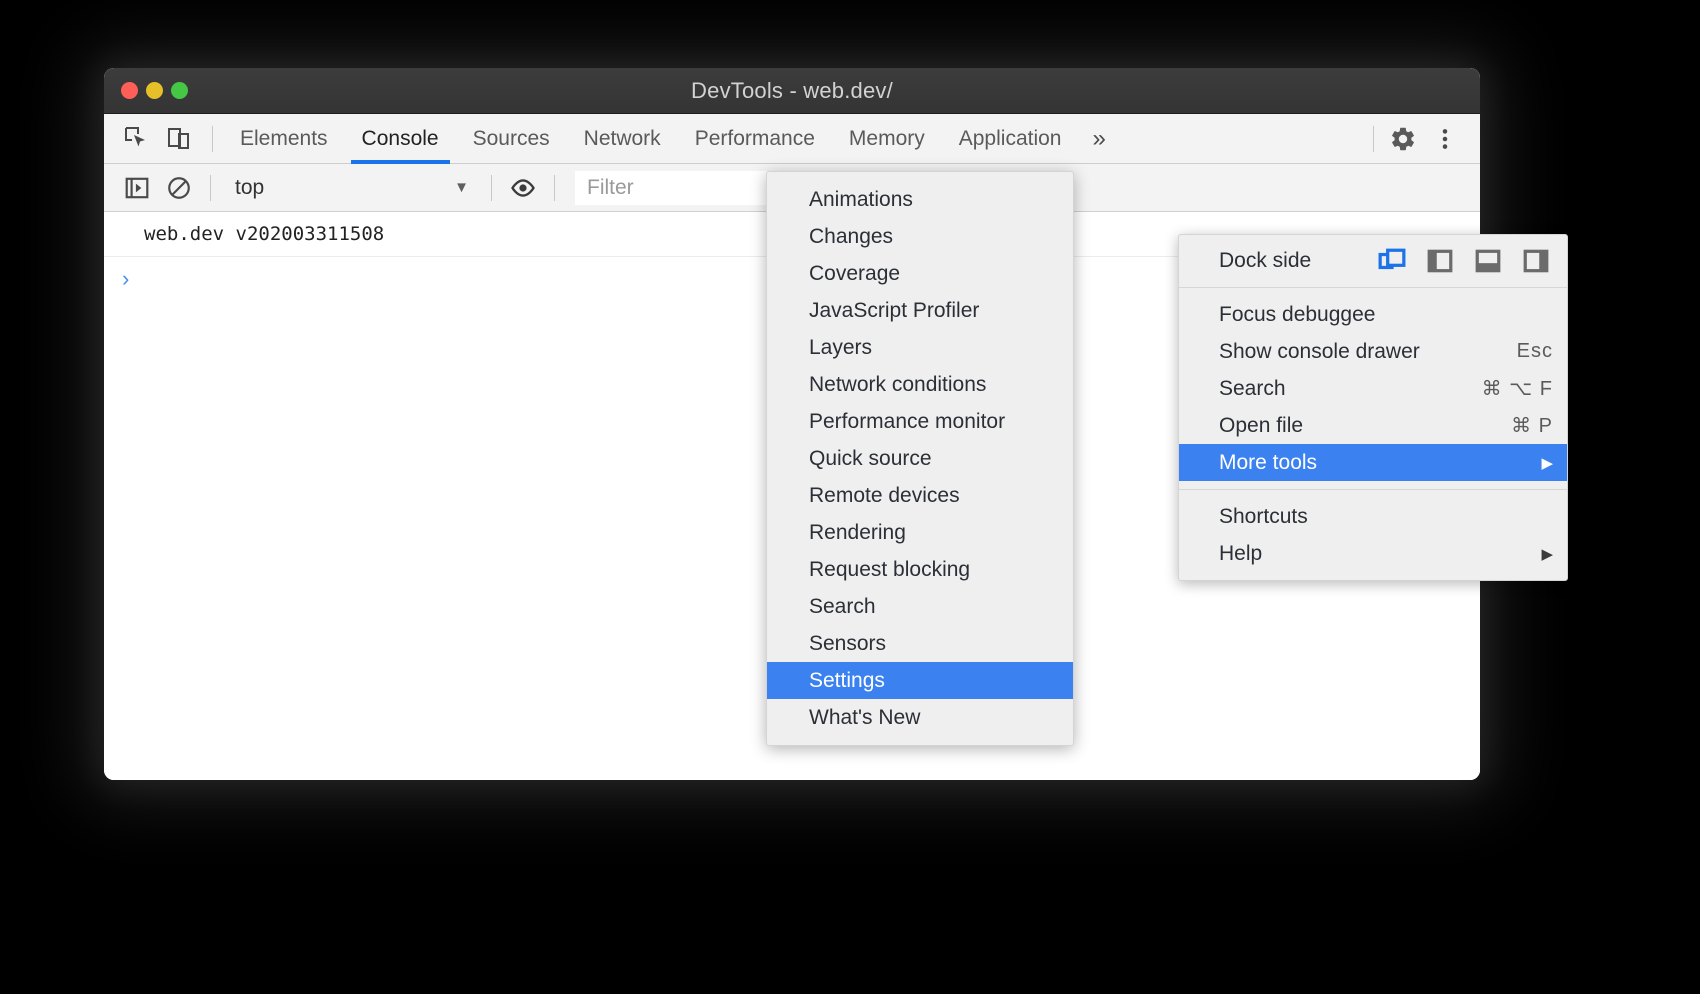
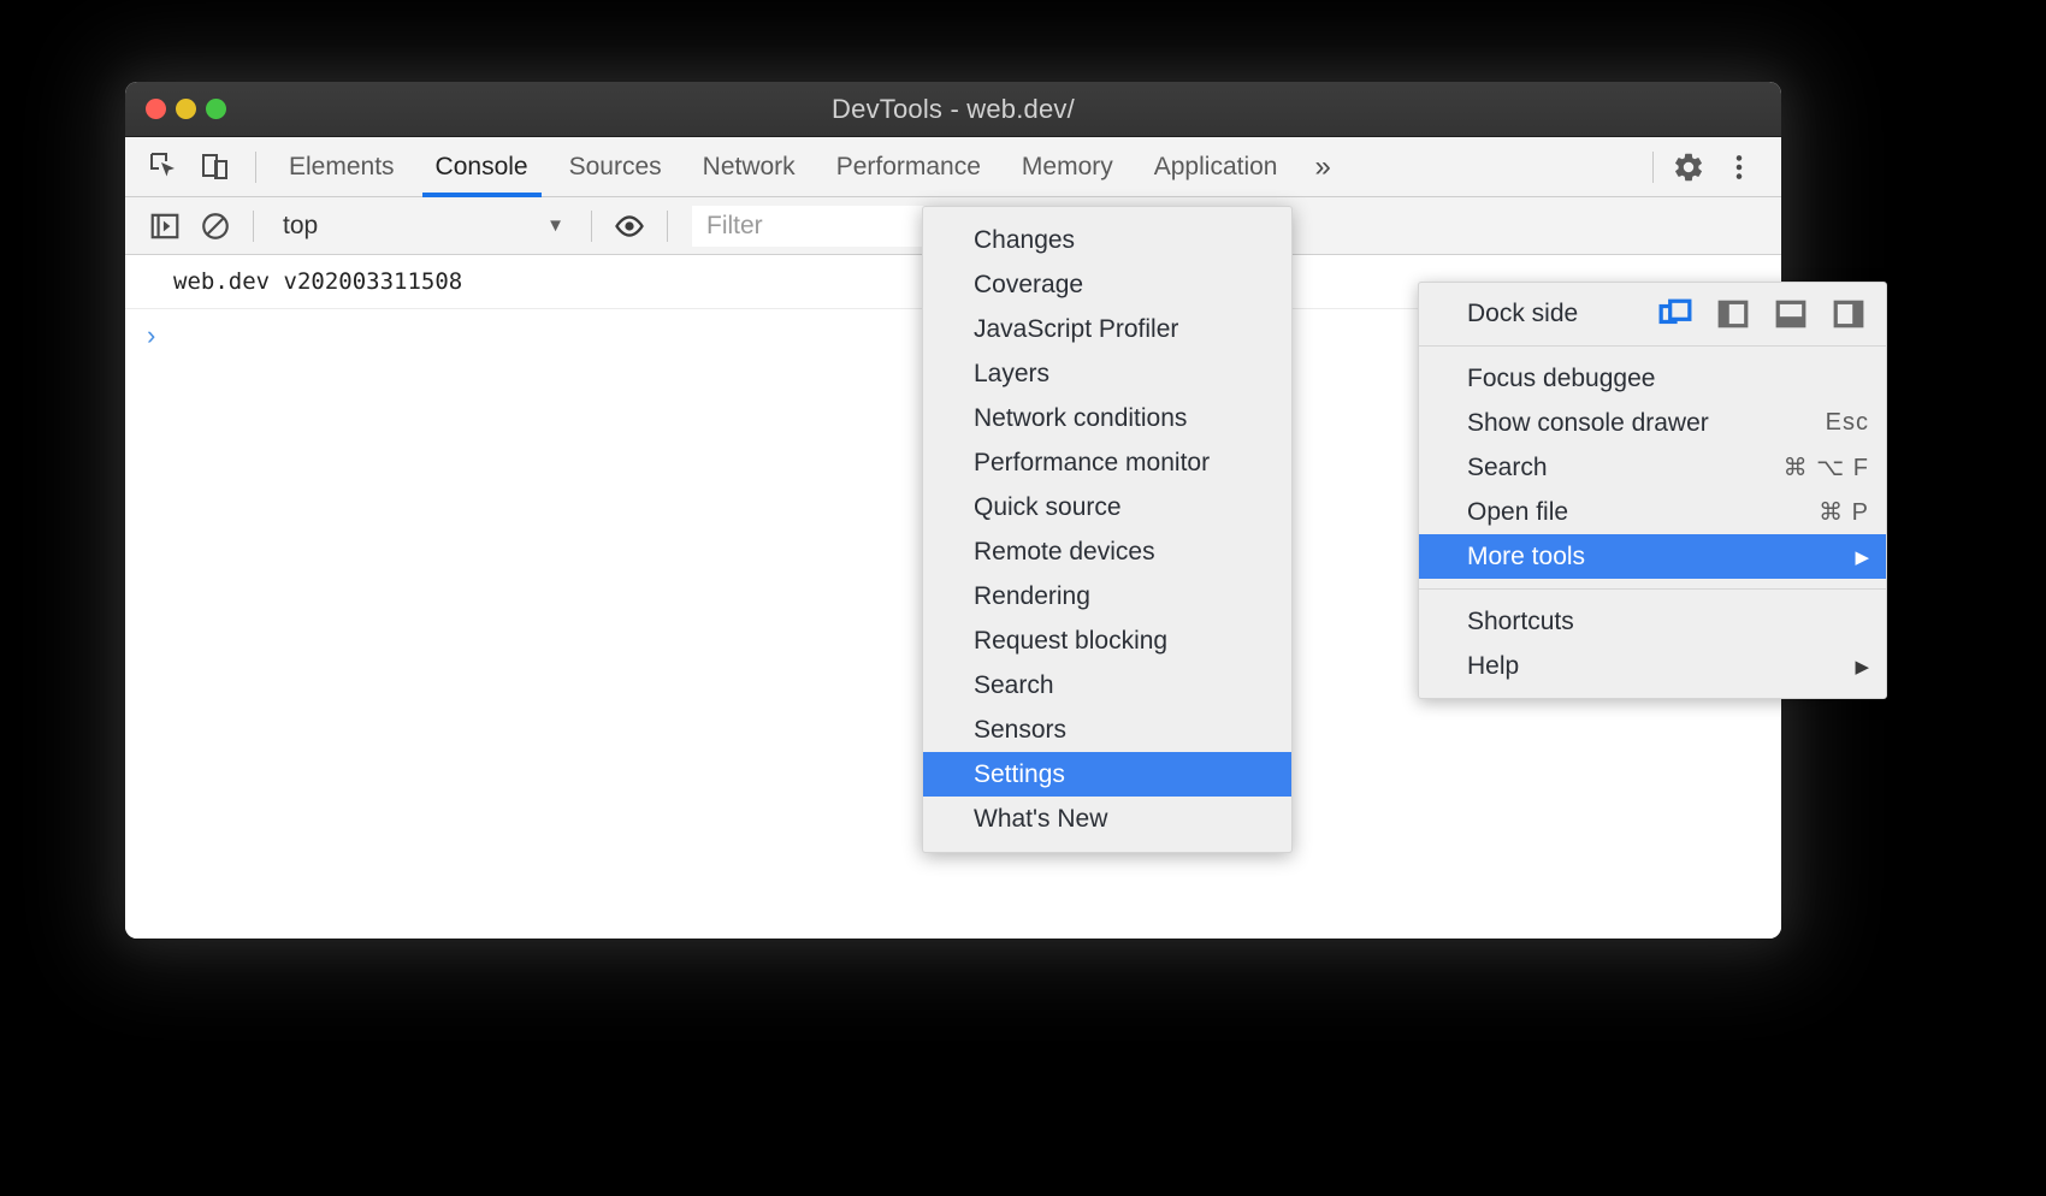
  DevTools - web.dev/
  Elements
  Console
  Sources
  Network
  Performance
  Memory
  Application
  »
  top
  ▼
  Filter
  web.dev v202003311508
  ›
  Dock side
  Focus debuggee
  Show console drawer
  Esc
  Search
  ⌘ ⌥ F
  Open file
  ⌘ P
  More tools
  ▶
  Shortcuts
  Help
  ▶
- Animations
  Changes
  Coverage
  JavaScript Profiler
  Layers
  Network conditions
  Performance monitor
  Quick source
  Remote devices
  Rendering
  Request blocking
  Search
  Sensors
  Settings
  What's New
